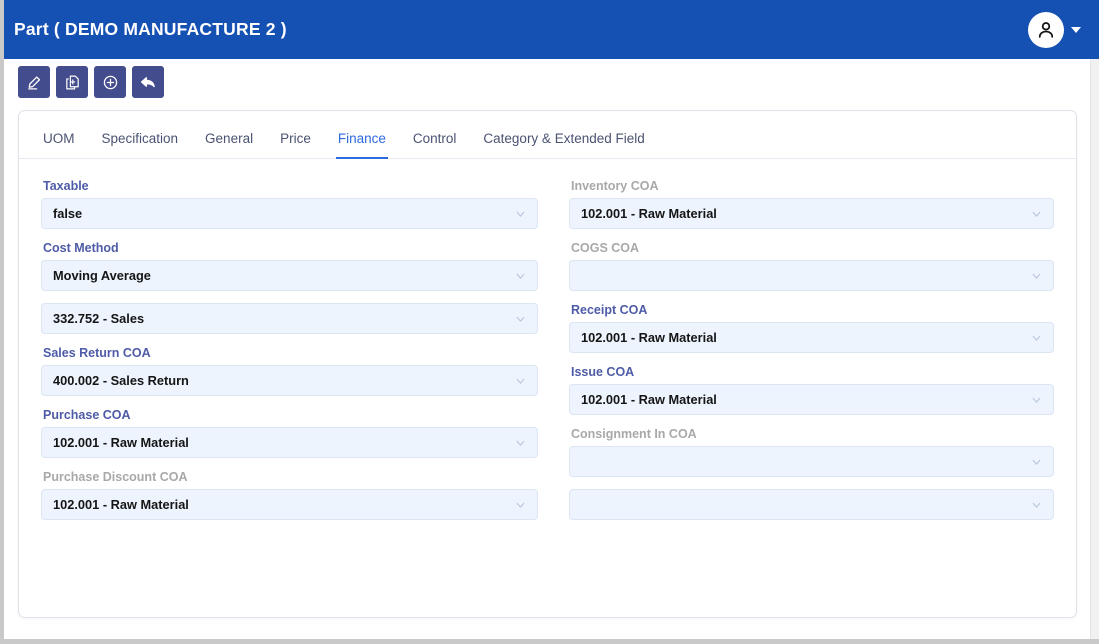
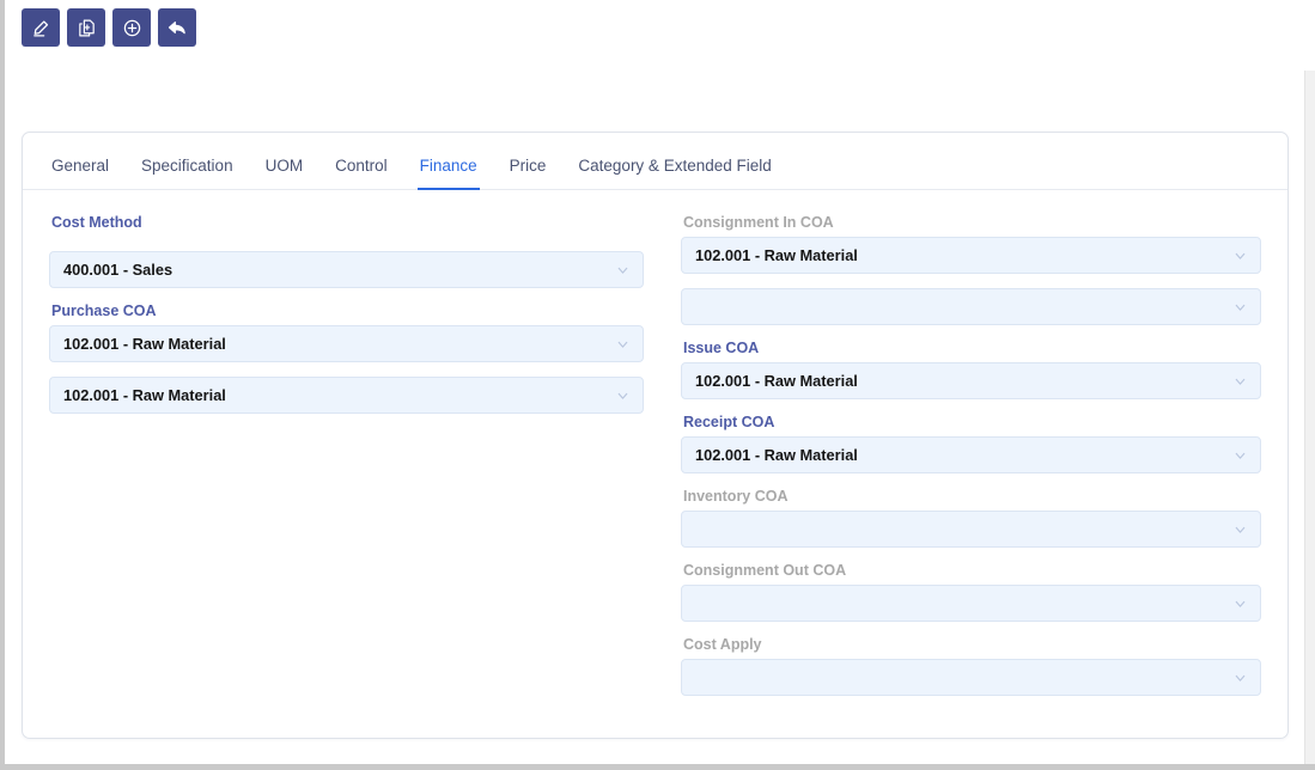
- Part ( DEMO MANUFACTURE 2 )
- UOM
+ General
  Specification
- General
+ UOM
- Price
+ Control
  Finance
- Control
+ Price
  Category & Extended Field
- Taxable
- false
  Cost Method
- Moving Average
- 332.752 - Sales
+ 400.001 - Sales
- Sales Return COA
- 400.002 - Sales Return
  Purchase COA
  102.001 - Raw Material
- Purchase Discount COA
  102.001 - Raw Material
- Inventory COA
+ Consignment In COA
  102.001 - Raw Material
- COGS COA
- Receipt COA
+ Issue COA
  102.001 - Raw Material
- Issue COA
+ Receipt COA
  102.001 - Raw Material
- Consignment In COA
+ Inventory COA
+ Consignment Out COA
+ Cost Apply
